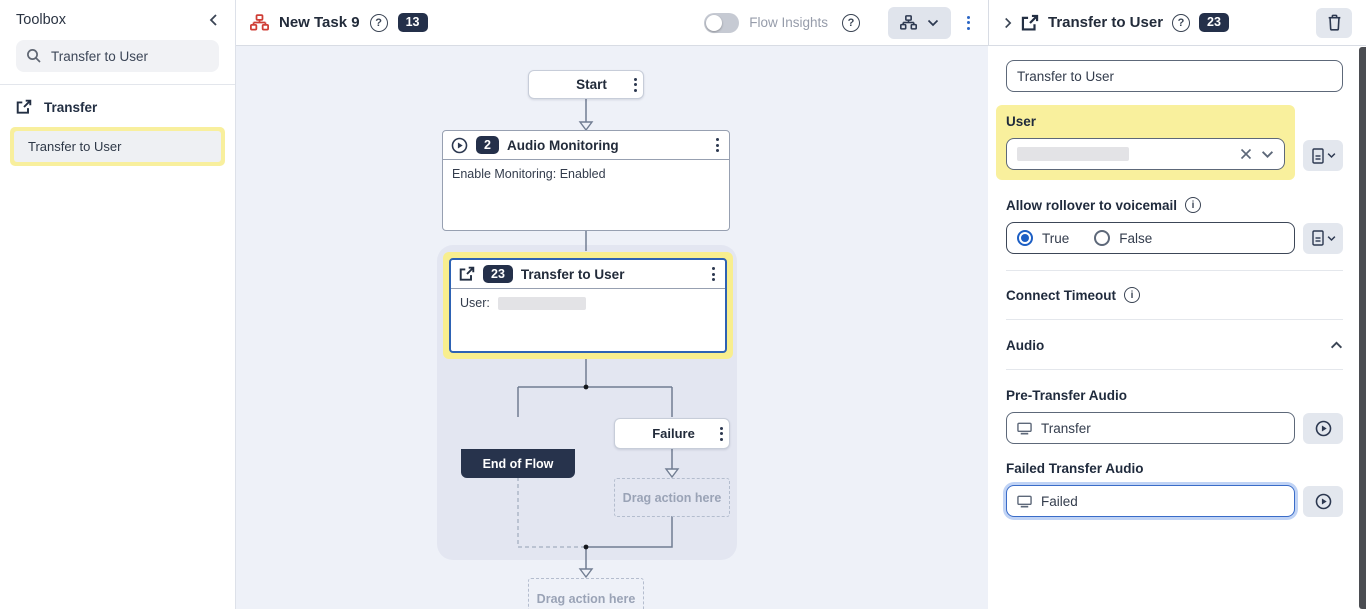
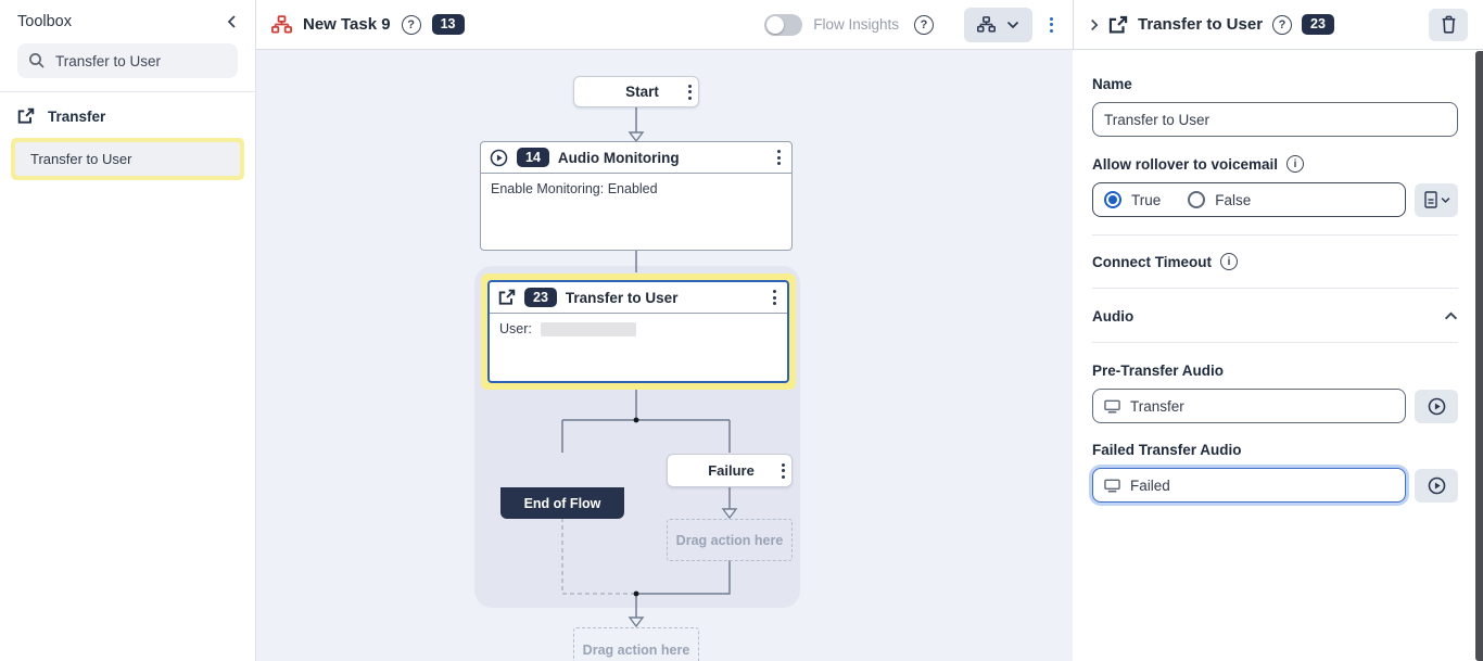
  Toolbox
  Transfer to User
  Transfer
  Transfer to User
  New Task 9
  ?
  13
  Flow Insights
  ?
  Transfer to User
  ?
  23
  Start
- 2
+ 14
  Audio Monitoring
  Enable Monitoring: Enabled
  23
  Transfer to User
  User:
  End of Flow
  Failure
  Drag action here
  Drag action here
+ Name
  Transfer to User
- User
  Allow rollover to voicemail
  i
  True
  False
  Connect Timeout
  i
  Audio
  Pre-Transfer Audio
  Transfer
  Failed Transfer Audio
  Failed
